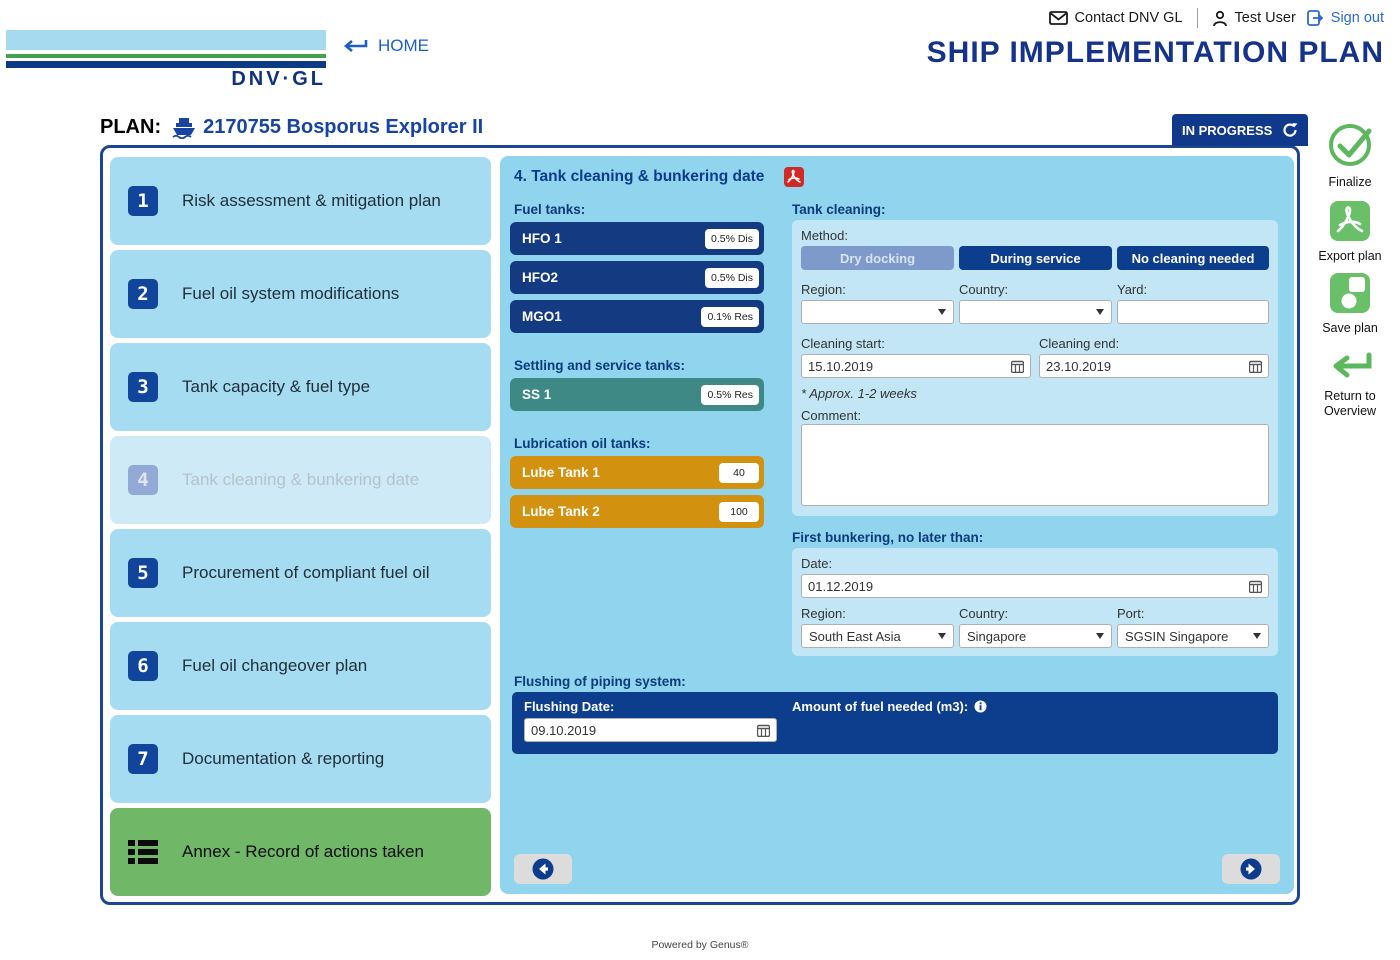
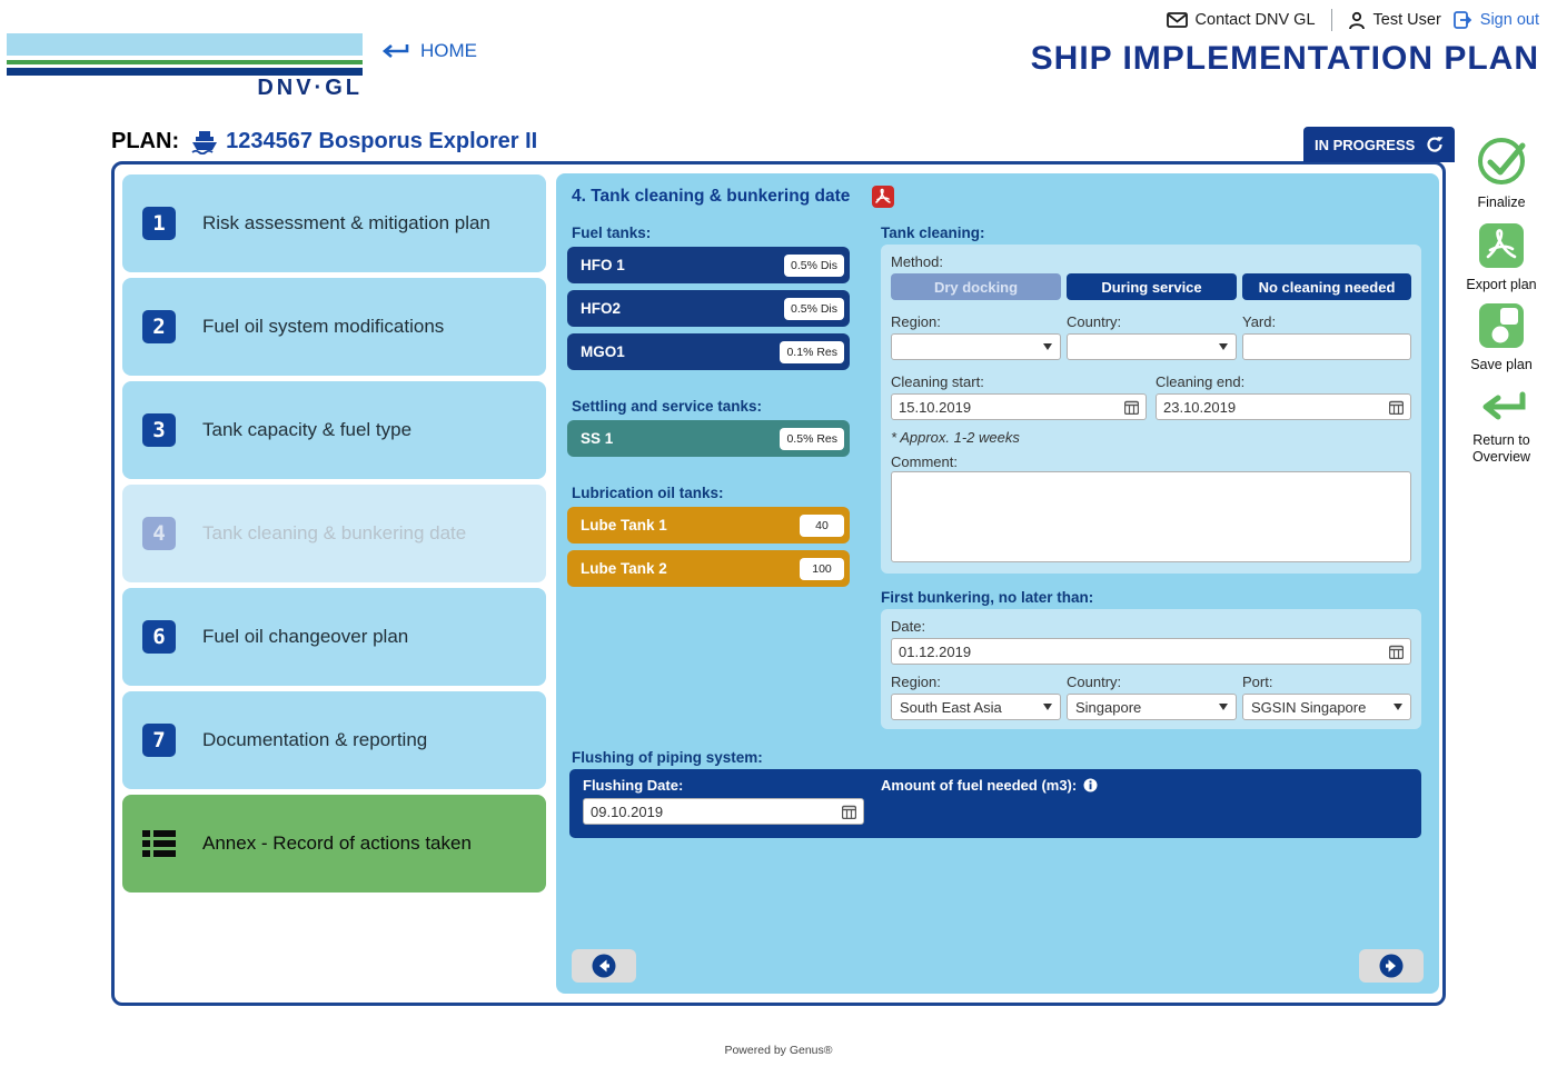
  Contact DNV GL
  Test User
  Sign out
  DNV·GL
  HOME
  SHIP IMPLEMENTATION PLAN
  PLAN:
- 2170755 Bosporus Explorer II
+ 1234567 Bosporus Explorer II
  IN PROGRESS
  Finalize
  Export plan
  Save plan
  Return to Overview
  1
  Risk assessment & mitigation plan
  2
  Fuel oil system modifications
  3
  Tank capacity & fuel type
  4
  Tank cleaning & bunkering date
- 5
- Procurement of compliant fuel oil
  6
  Fuel oil changeover plan
  7
  Documentation & reporting
  Annex - Record of actions taken
  4. Tank cleaning & bunkering date
  Fuel tanks:
  HFO 1
  0.5% Dis
  HFO2
  0.5% Dis
  MGO1
  0.1% Res
  Settling and service tanks:
  SS 1
  0.5% Res
  Lubrication oil tanks:
  Lube Tank 1
  40
  Lube Tank 2
  100
  Tank cleaning:
  Method:
  Dry docking
  During service
  No cleaning needed
  Region:
  Country:
  Yard:
  Cleaning start:
  Cleaning end:
  15.10.2019
  23.10.2019
  * Approx. 1-2 weeks
  Comment:
  First bunkering, no later than:
  Date:
  01.12.2019
  Region:
  Country:
  Port:
  South East Asia
  Singapore
  SGSIN Singapore
  Flushing of piping system:
  Flushing Date:
  09.10.2019
  Amount of fuel needed (m3):
  Powered by Genus®
